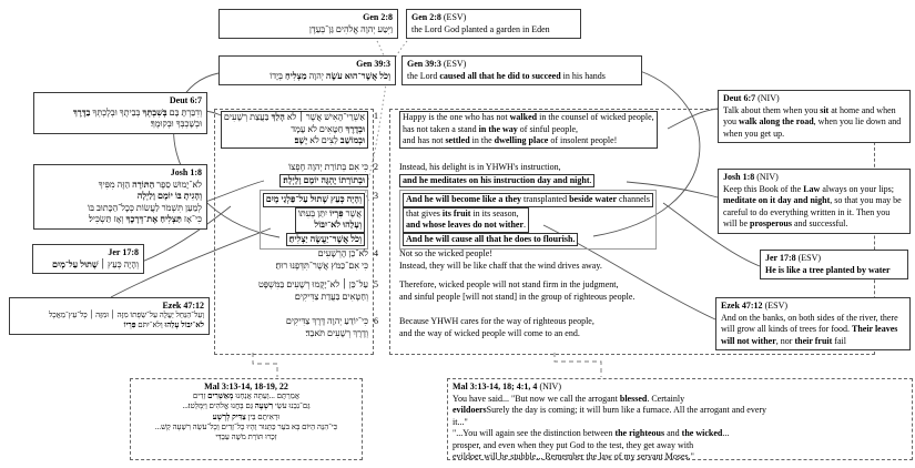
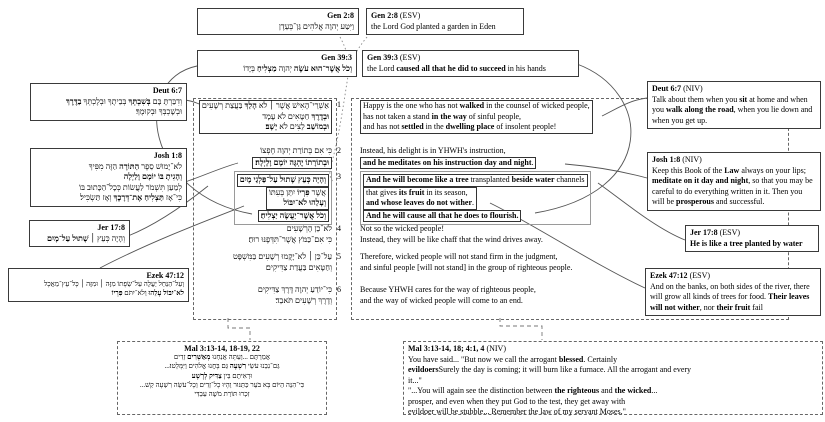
  Gen 2:8
  וַיִּטַּע יְהוָה אֱלֹהִים גַּן־בְּעֵדֶן
  Gen 2:8 (ESV)
  the Lord God planted a garden in Eden
  Gen 39:3
  וְכֹל אֲשֶׁר־הוּא עֹשֶׂה יְהוָה מַצְלִיחַ בְּיָדוֹ
  Gen 39:3 (ESV)
  the Lord caused all that he did to succeed in his hands
  Deut 6:7
  וְדִבַּרְתָּ בָּם בְּשִׁבְתְּךָ בְּבֵיתֶךָ וּבְלֶכְתְּךָ בַדֶּרֶךְ
  וּבְשָׁכְבְּךָ וּבְקוּמֶךָ
  Josh 1:8
  לֹא־יָמוּשׁ סֵפֶר הַתּוֹרָה הַזֶּה מִפִּיךָ
  וְהָגִיתָ בּוֹ יוֹמָם וָלַיְלָה
  לְמַעַן תִּשְׁמֹר לַעֲשׂוֹת כְּכָל־הַכָּתוּב בּוֹ
  כִּי־אָז תַּצְלִיחַ אֶת־דְּרָכֶךָ וְאָז תַּשְׂכִּיל
  Jer 17:8
  וְהָיָה כְּעֵץ ׀ שָׁתוּל עַל־מָיִם
  Ezek 47:12
  וְעַל־הַנַּחַל יַעֲלֶה עַל־שְׂפָתוֹ מִזֶּה ׀ וּמִזֶּה ׀ כָּל־עֵץ־מַאֲכָל
  לֹא־יִבּוֹל עָלֵהוּ וְלֹא־יִתֹּם פִּרְיוֹ
  Deut 6:7 (NIV)
  Talk about them when you sit at home and when you walk along the road, when you lie down and when you get up.
  Josh 1:8 (NIV)
  Keep this Book of the Law always on your lips; meditate on it day and night, so that you may be careful to do everything written in it. Then you will be prosperous and successful.
  Jer 17:8 (ESV)
  He is like a tree planted by water
  Ezek 47:12 (ESV)
  And on the banks, on both sides of the river, there will grow all kinds of trees for food. Their leaves will not wither, nor their fruit fail
  אַשְׁרֵי־הָאִישׁ אֲשֶׁר ׀ לֹא הָלַךְ בַּעֲצַת רְשָׁעִים
  וּבְדֶרֶךְ חַטָּאִים לֹא עָמָד
  וּבְמוֹשַׁב לֵצִים לֹא יָשָׁב
  כִּי אִם בְּתוֹרַת יְהוָה חֶפְצוֹ
  וּבְתוֹרָתוֹ יֶהְגֶּה יוֹמָם וָלָיְלָה
  וְהָיָה כְּעֵץ שָׁתוּל עַל־פַּלְגֵי מָיִם
  אֲשֶׁר פִּרְיוֹ יִתֵּן בְּעִתּוֹ
  וְעָלֵהוּ לֹא־יִבּוֹל
  וְכֹל אֲשֶׁר־יַעֲשֶׂה יַצְלִיחַ
  לֹא־כֵן הָרְשָׁעִים
  כִּי אִם־כַּמֹּץ אֲשֶׁר־תִּדְּפֶנּוּ רוּחַ
  עַל־כֵּן ׀ לֹא־יָקֻמוּ רְשָׁעִים בַּמִּשְׁפָּט
  וְחַטָּאִים בַּעֲדַת צַדִּיקִים
  כִּי־יוֹדֵעַ יְהוָה דֶּרֶךְ צַדִּיקִים
  וְדֶרֶךְ רְשָׁעִים תֹּאבֵד
  1
  2
  3
  4
  5
  6
  Happy is the one who has not walked in the counsel of wicked people,
  has not taken a stand in the way of sinful people,
  and has not settled in the dwelling place of insolent people!
  Instead, his delight is in YHWH's instruction,
  and he meditates on his instruction day and night.
- And he will become like a they transplanted beside water channels
+ And he will become like a tree transplanted beside water channels
  that gives its fruit in its season,
  and whose leaves do not wither.
  And he will cause all that he does to flourish.
  Not so the wicked people!
  Instead, they will be like chaff that the wind drives away.
  Therefore, wicked people will not stand firm in the judgment,
  and sinful people [will not stand] in the group of righteous people.
  Because YHWH cares for the way of righteous people,
  and the way of wicked people will come to an end.
  Mal 3:13-14, 18-19, 22
  אֲמַרְתֶּם ...וְעַתָּה אֲנַחְנוּ מְאַשְּׁרִים זֵדִים
  גַּם־נִבְנוּ עֹשֵׂי רִשְׁעָה גַּם בָּחֲנוּ אֱלֹהִים וַיִּמָּלֵטוּ...
  וּרְאִיתֶם בֵּין צַדִּיק לְרָשָׁע
  כִּי־הִנֵּה הַיּוֹם בָּא בֹּעֵר כַּתַּנּוּר וְהָיוּ כָל־זֵדִים וְכָל־עֹשֵׂה רִשְׁעָה קַשׁ...
  זִכְרוּ תּוֹרַת מֹשֶׁה עַבְדִּי
  Mal 3:13-14, 18; 4:1, 4 (NIV)
  You have said... "But now we call the arrogant blessed. Certainly
  evildoersSurely the day is coming; it will burn like a furnace. All the arrogant and every
  it..."
  "...You will again see the distinction between the righteous and the wicked...
  prosper, and even when they put God to the test, they get away with
  evildoer will be stubble... Remember the law of my servant Moses."
